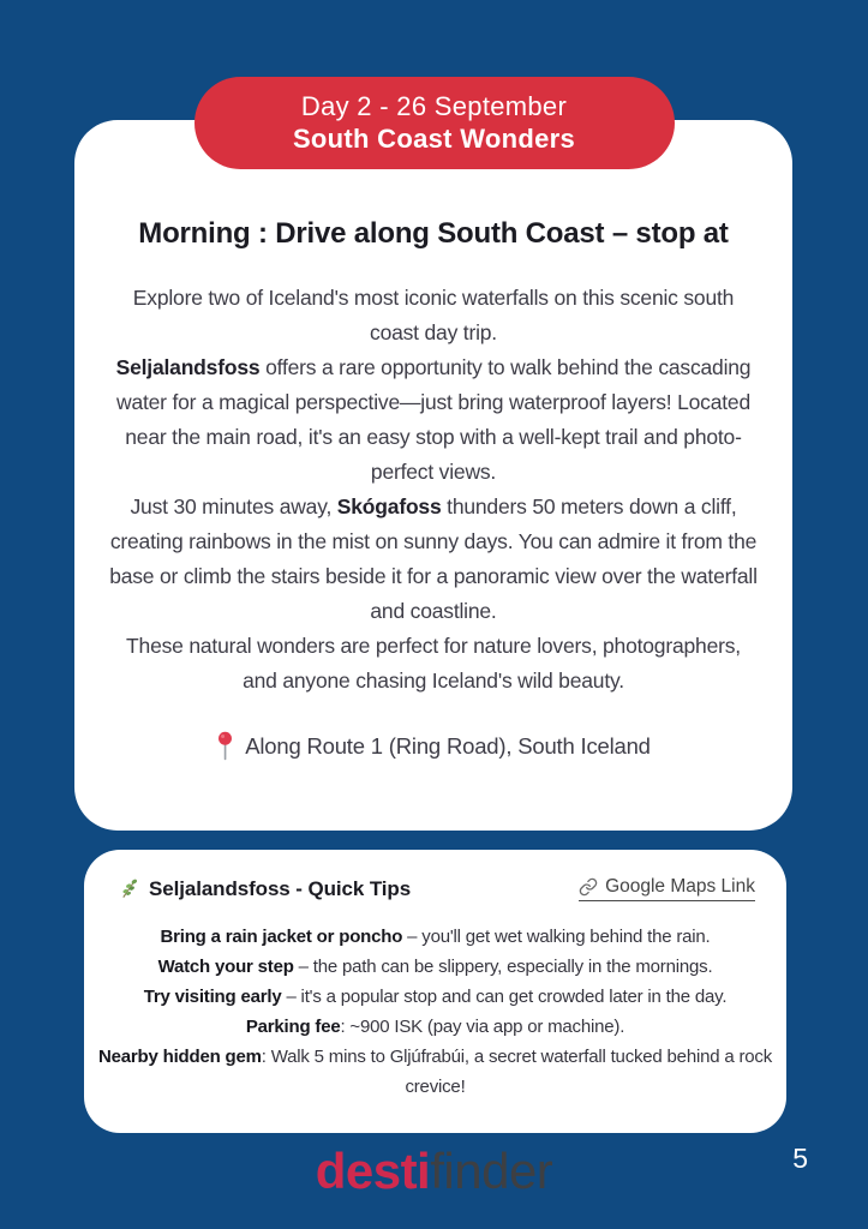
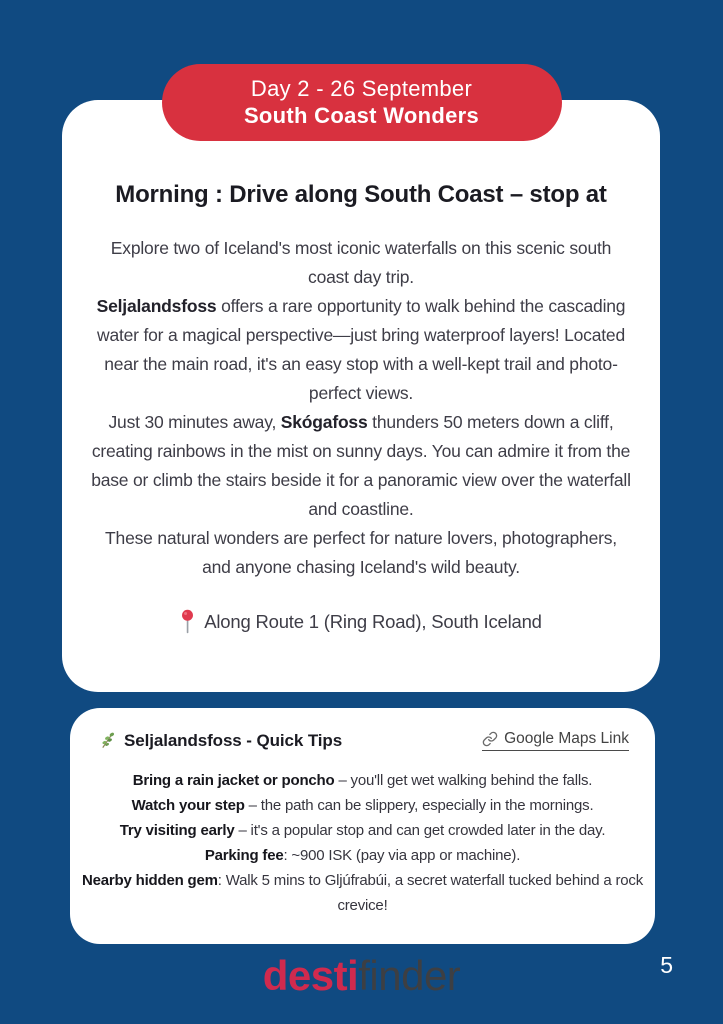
  Day 2 - 26 September
  South Coast Wonders
  Morning : Drive along South Coast – stop at
  Explore two of Iceland's most iconic waterfalls on this scenic south coast day trip.
  Seljalandsfoss offers a rare opportunity to walk behind the cascading water for a magical perspective—just bring waterproof layers! Located near the main road, it's an easy stop with a well-kept trail and photo-perfect views.
  Just 30 minutes away, Skógafoss thunders 50 meters down a cliff, creating rainbows in the mist on sunny days. You can admire it from the base or climb the stairs beside it for a panoramic view over the waterfall and coastline.
  These natural wonders are perfect for nature lovers, photographers, and anyone chasing Iceland's wild beauty.
  Along Route 1 (Ring Road), South Iceland
  Seljalandsfoss - Quick Tips
  Google Maps Link
- Bring a rain jacket or poncho – you'll get wet walking behind the rain.
+ Bring a rain jacket or poncho – you'll get wet walking behind the falls.
  Watch your step – the path can be slippery, especially in the mornings.
  Try visiting early – it's a popular stop and can get crowded later in the day.
  Parking fee: ~900 ISK (pay via app or machine).
  Nearby hidden gem: Walk 5 mins to Gljúfrabúi, a secret waterfall tucked behind a rock crevice!
  destifinder
  5
